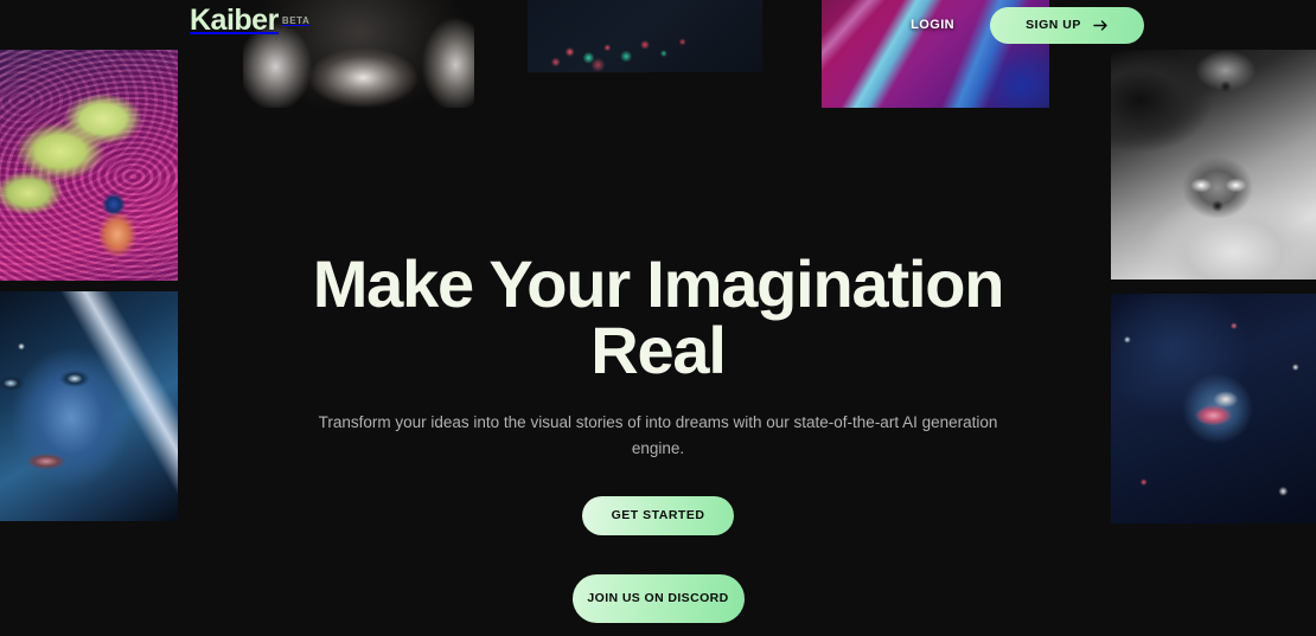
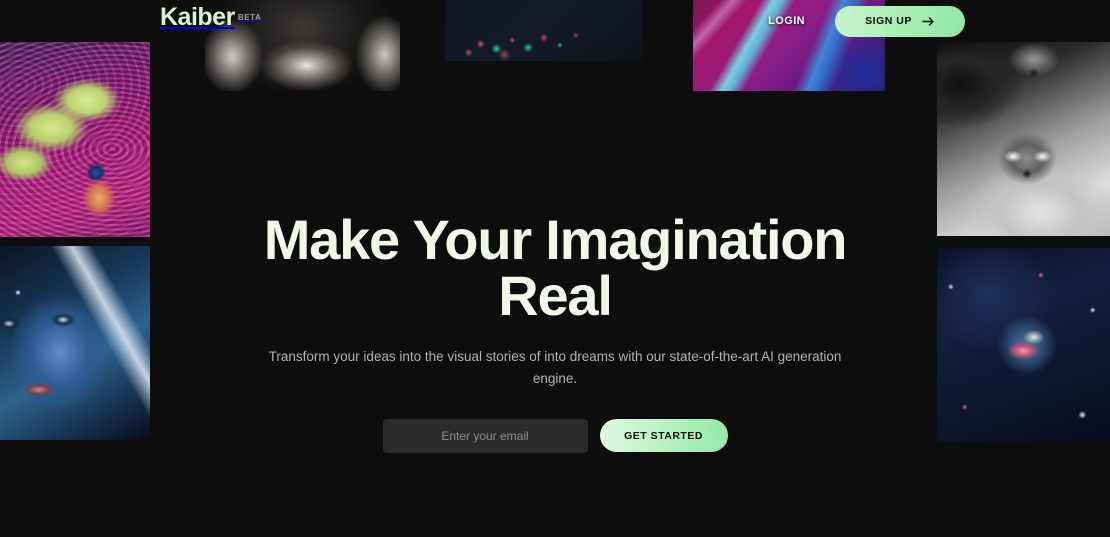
  Kaiber
  BETA
  LOGIN
  SIGN UP
  Make Your Imagination Real
  Transform your ideas into the visual stories of into dreams with our state-of-the-art AI generation engine.
+ Enter your email
  GET STARTED
- JOIN US ON DISCORD
